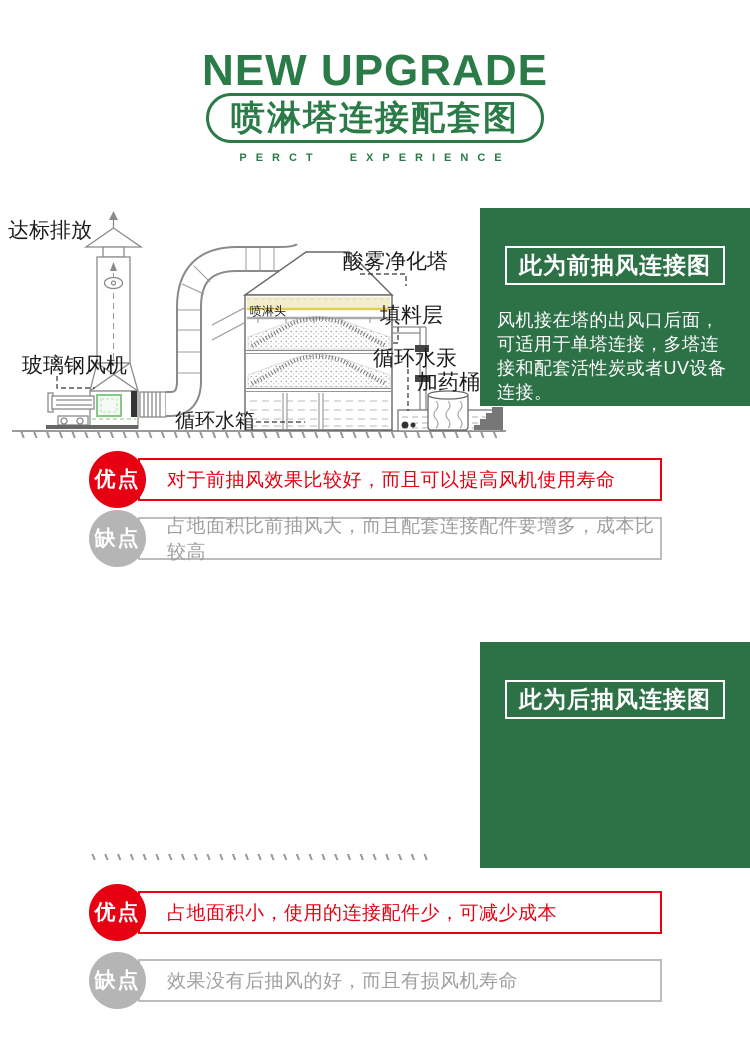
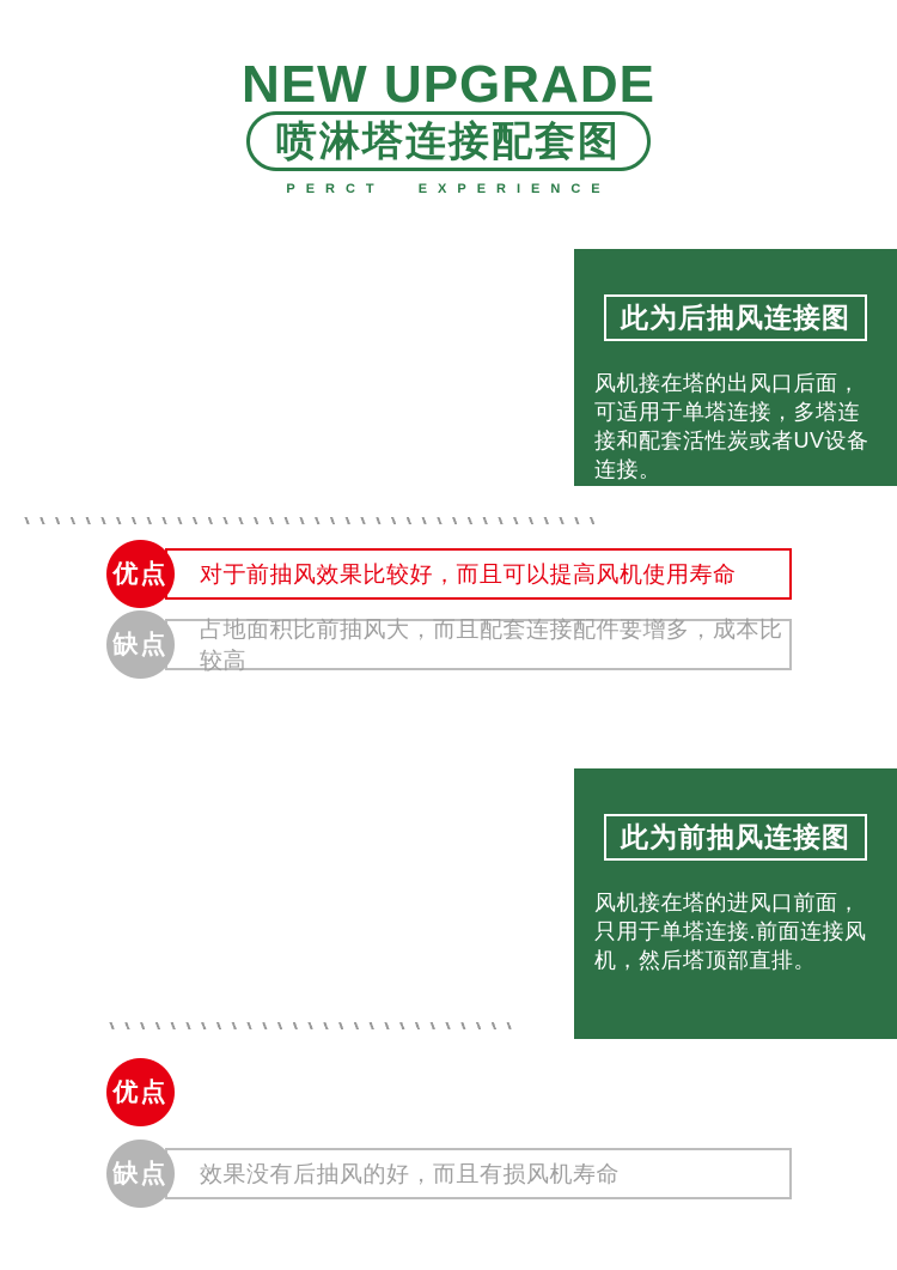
  NEW UPGRADE
  喷淋塔连接配套图
  PERCT EXPERIENCE
- 达标排放
- 玻璃钢风机
- 循环水箱
- 酸雾净化塔
- 喷淋头
- 填料层
- 循环水汞
- 加药桶
- 此为前抽风连接图
+ 此为后抽风连接图
  风机接在塔的出风口后面，可适用于单塔连接，多塔连接和配套活性炭或者UV设备连接。
  优点
  对于前抽风效果比较好，而且可以提高风机使用寿命
  缺点
  占地面积比前抽风大，而且配套连接配件要增多，成本比较高
- 此为后抽风连接图
+ 此为前抽风连接图
+ 风机接在塔的进风口前面，只用于单塔连接.前面连接风机，然后塔顶部直排。
  优点
- 占地面积小，使用的连接配件少，可减少成本
  缺点
  效果没有后抽风的好，而且有损风机寿命
